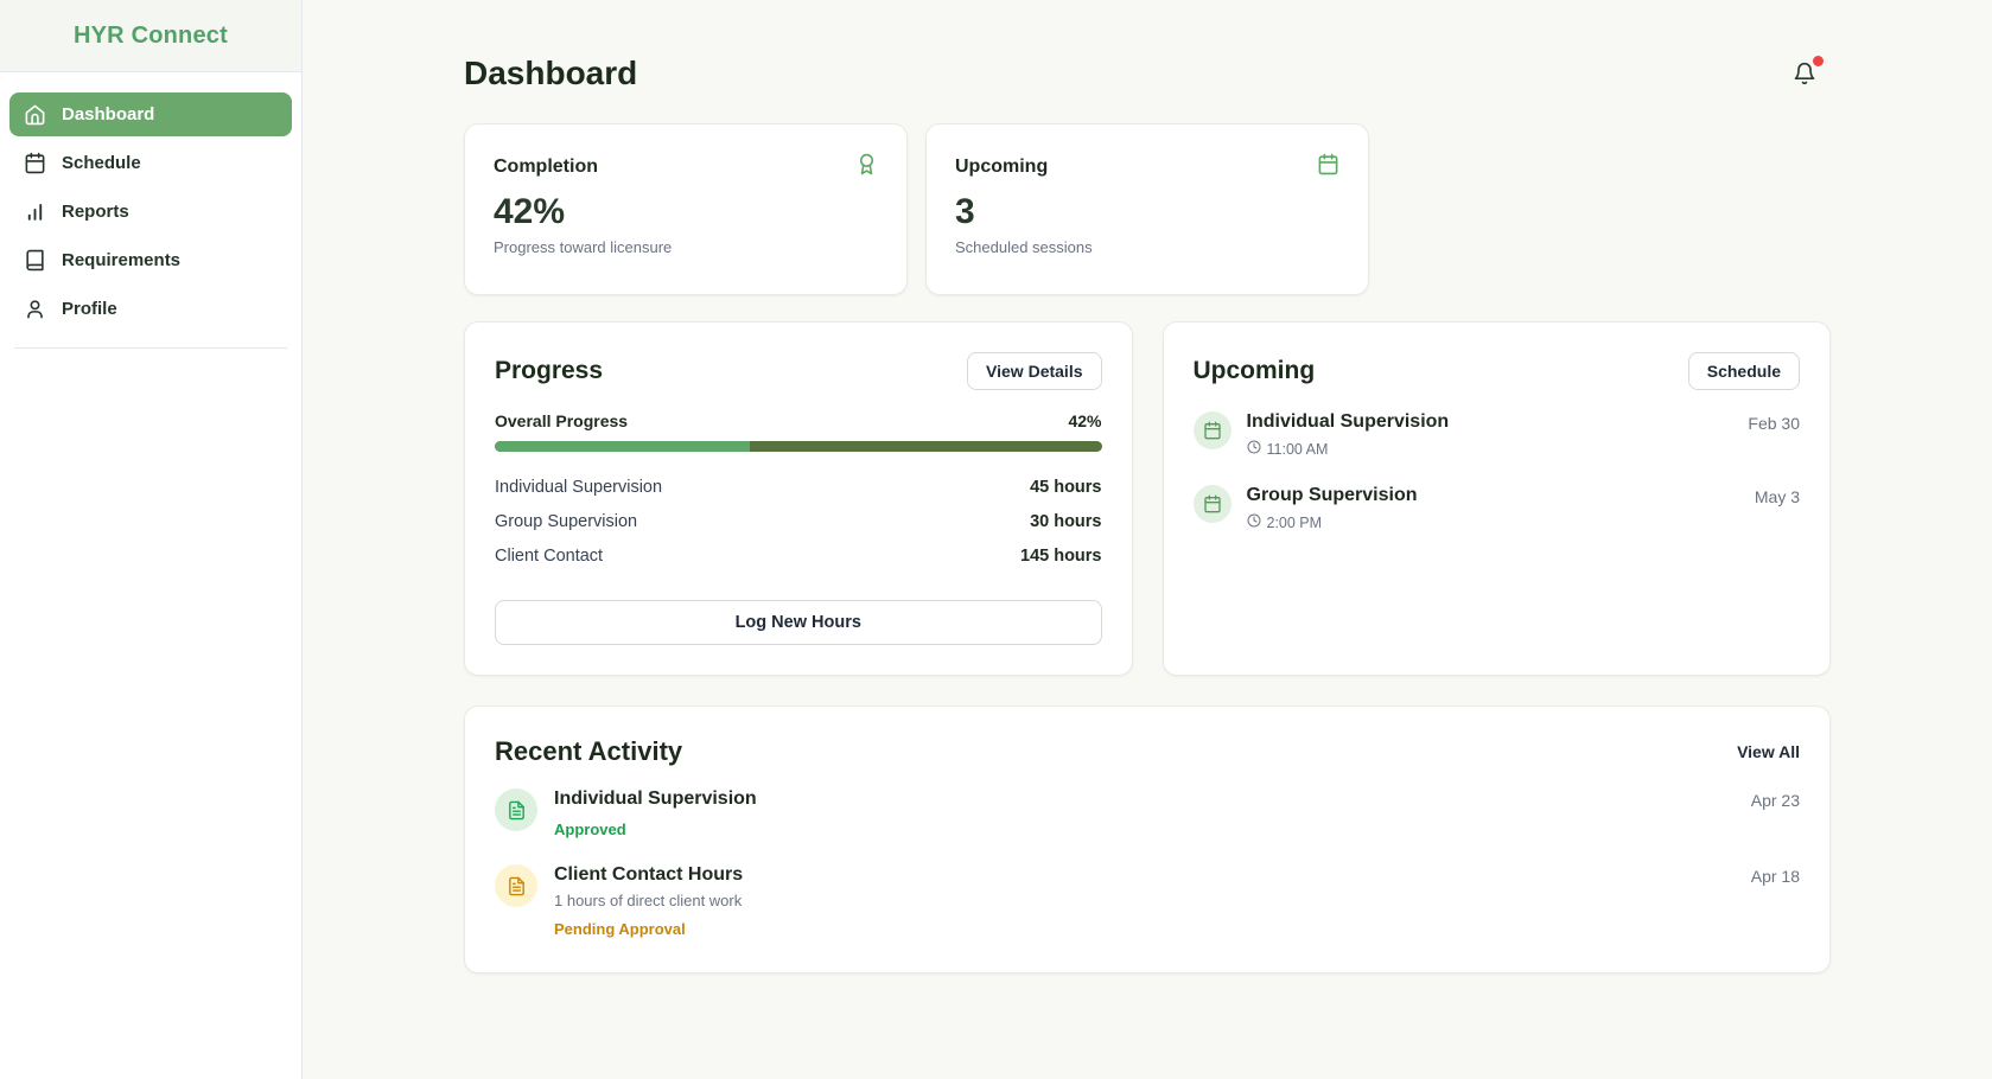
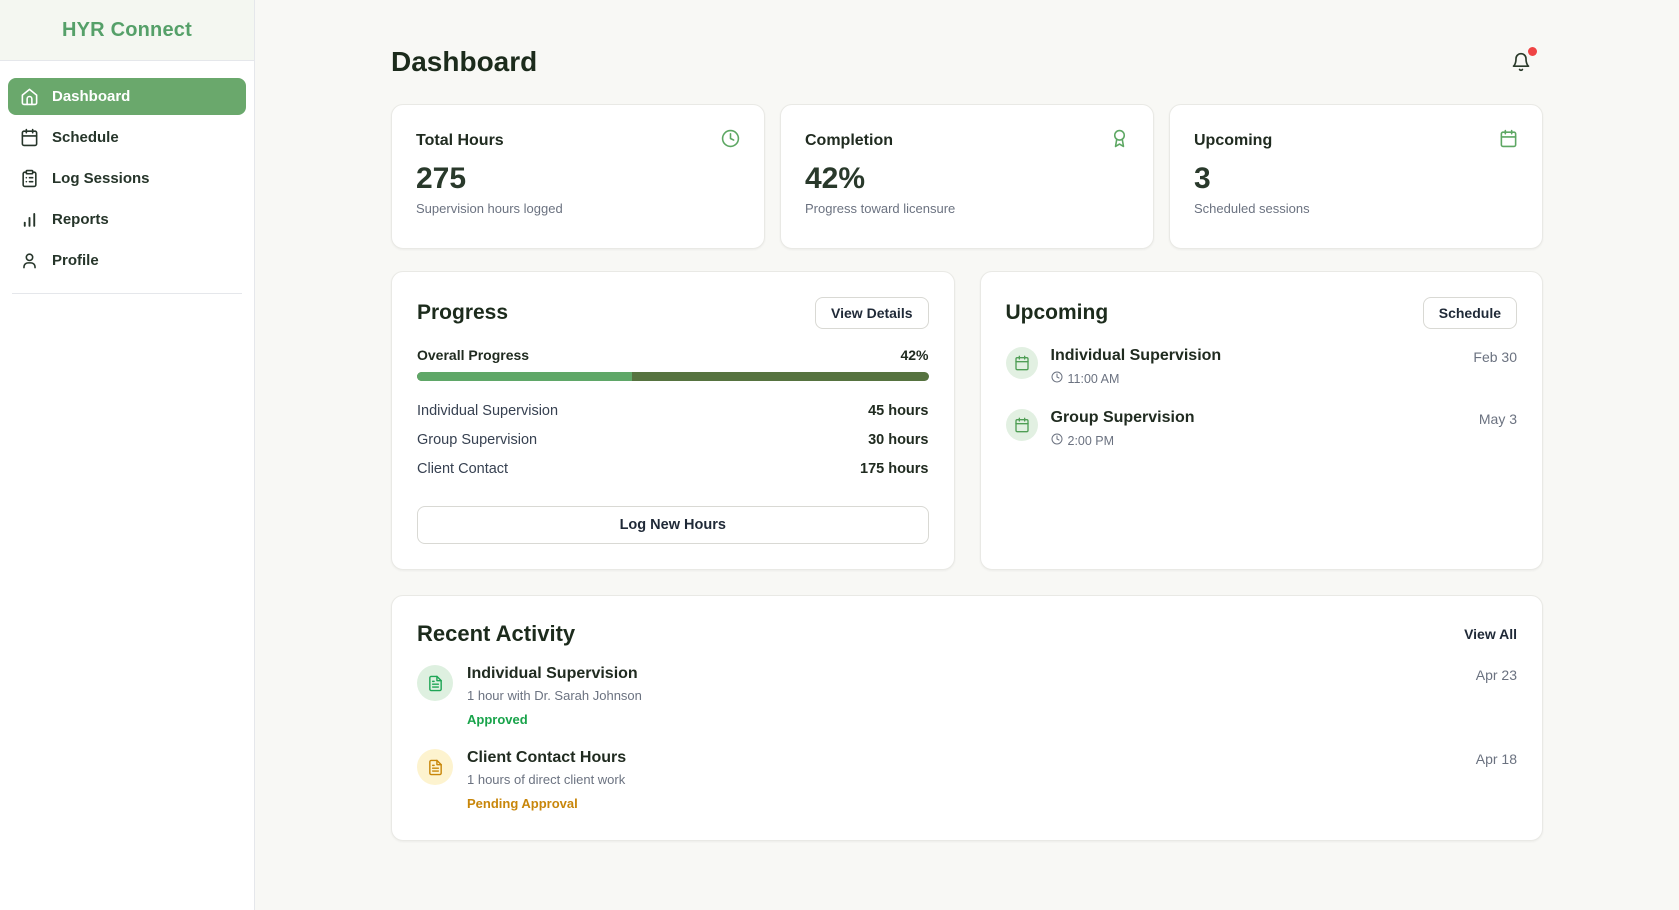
  HYR Connect
  Dashboard
  Schedule
+ Log Sessions
  Reports
- Requirements
  Profile
  Dashboard
+ Total Hours
+ 275
+ Supervision hours logged
  Completion
  42%
  Progress toward licensure
  Upcoming
  3
  Scheduled sessions
  Progress
  View Details
  Overall Progress
  42%
  Individual Supervision
  45 hours
  Group Supervision
  30 hours
  Client Contact
- 145 hours
+ 175 hours
  Log New Hours
  Upcoming
  Schedule
  Individual Supervision
  11:00 AM
  Feb 30
  Group Supervision
  2:00 PM
  May 3
  Recent Activity
  View All
  Individual Supervision
+ 1 hour with Dr. Sarah Johnson
  Approved
  Apr 23
  Client Contact Hours
  1 hours of direct client work
  Pending Approval
  Apr 18
